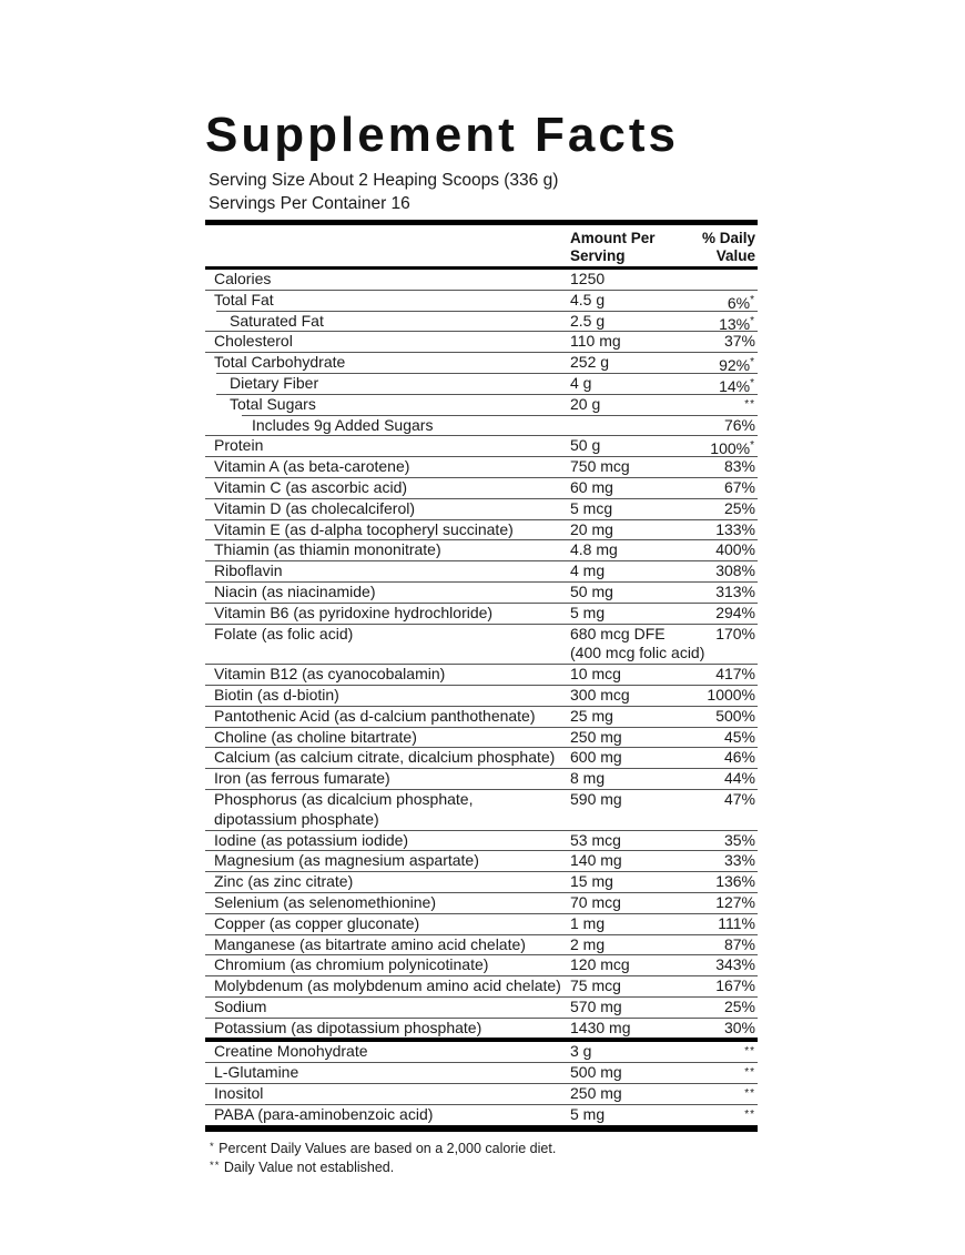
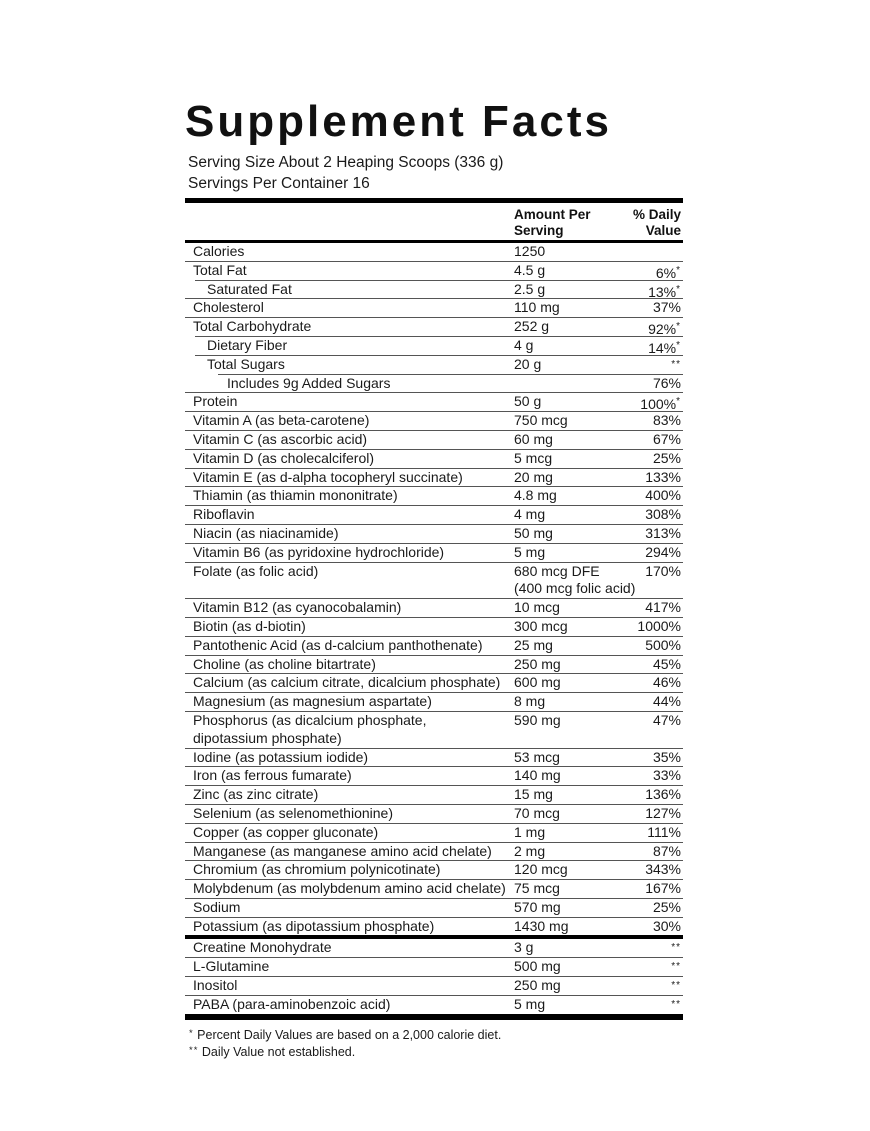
  Supplement Facts
  Serving Size About 2 Heaping Scoops (336 g)
  Servings Per Container 16
  Amount Per
  Serving
  % Daily
  Value
  Calories
  1250
  Total Fat
  4.5 g
  6%*
  Saturated Fat
  2.5 g
  13%*
  Cholesterol
  110 mg
  37%
  Total Carbohydrate
  252 g
  92%*
  Dietary Fiber
  4 g
  14%*
  Total Sugars
  20 g
  **
  Includes 9g Added Sugars
  76%
  Protein
  50 g
  100%*
  Vitamin A (as beta-carotene)
  750 mcg
  83%
  Vitamin C (as ascorbic acid)
  60 mg
  67%
  Vitamin D (as cholecalciferol)
  5 mcg
  25%
  Vitamin E (as d-alpha tocopheryl succinate)
  20 mg
  133%
  Thiamin (as thiamin mononitrate)
  4.8 mg
  400%
  Riboflavin
  4 mg
  308%
  Niacin (as niacinamide)
  50 mg
  313%
  Vitamin B6 (as pyridoxine hydrochloride)
  5 mg
  294%
  Folate (as folic acid)
  680 mcg DFE
  (400 mcg folic acid)
  170%
  Vitamin B12 (as cyanocobalamin)
  10 mcg
  417%
  Biotin (as d-biotin)
  300 mcg
  1000%
  Pantothenic Acid (as d-calcium panthothenate)
  25 mg
  500%
  Choline (as choline bitartrate)
  250 mg
  45%
  Calcium (as calcium citrate, dicalcium phosphate)
  600 mg
  46%
- Iron (as ferrous fumarate)
+ Magnesium (as magnesium aspartate)
  8 mg
  44%
  Phosphorus (as dicalcium phosphate,
  dipotassium phosphate)
  590 mg
  47%
  Iodine (as potassium iodide)
  53 mcg
  35%
- Magnesium (as magnesium aspartate)
+ Iron (as ferrous fumarate)
  140 mg
  33%
  Zinc (as zinc citrate)
  15 mg
  136%
  Selenium (as selenomethionine)
  70 mcg
  127%
  Copper (as copper gluconate)
  1 mg
  111%
- Manganese (as bitartrate amino acid chelate)
+ Manganese (as manganese amino acid chelate)
  2 mg
  87%
  Chromium (as chromium polynicotinate)
  120 mcg
  343%
  Molybdenum (as molybdenum amino acid chelate)
  75 mcg
  167%
  Sodium
  570 mg
  25%
  Potassium (as dipotassium phosphate)
  1430 mg
  30%
  Creatine Monohydrate
  3 g
  **
  L-Glutamine
  500 mg
  **
  Inositol
  250 mg
  **
  PABA (para-aminobenzoic acid)
  5 mg
  **
  * Percent Daily Values are based on a 2,000 calorie diet.
  ** Daily Value not established.
